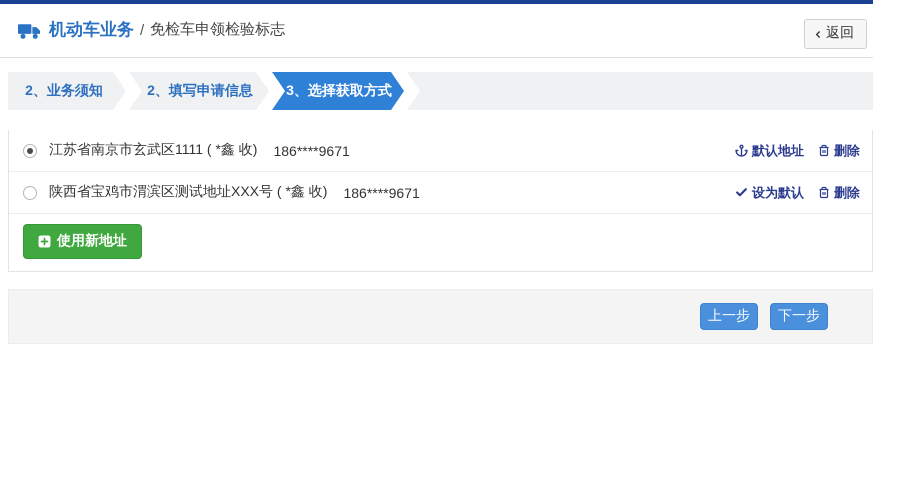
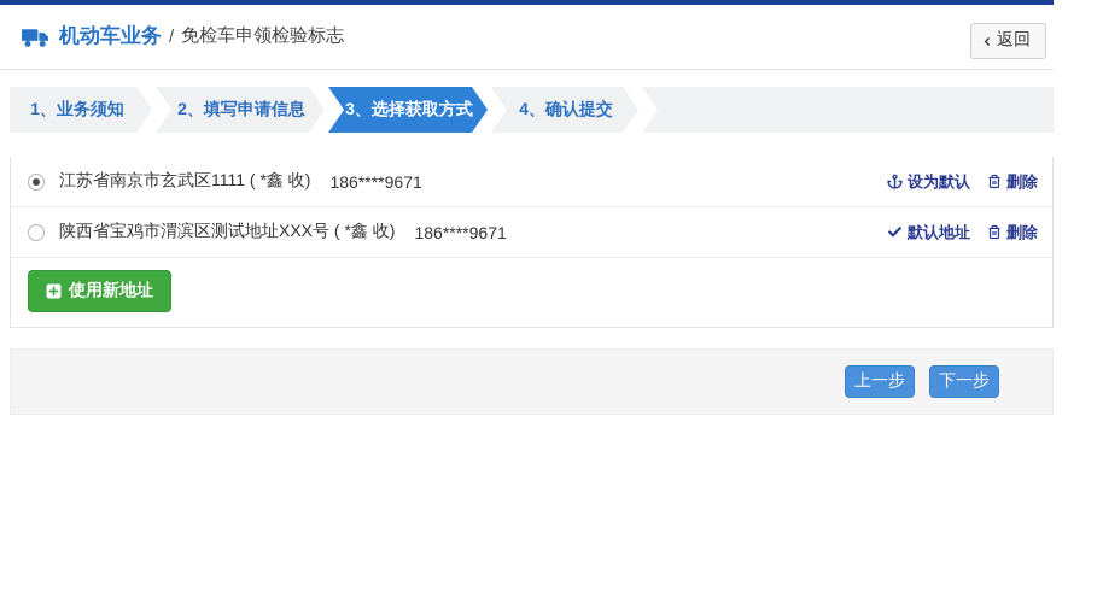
  机动车业务
  /
  免检车申领检验标志
  返回
- 2、业务须知
+ 1、业务须知
  2、填写申请信息
  3、选择获取方式
+ 4、确认提交
  江苏省南京市玄武区1111 ( *鑫 收)
  186****9671
- 默认地址
+ 设为默认
  删除
  陕西省宝鸡市渭滨区测试地址XXX号 ( *鑫 收)
  186****9671
- 设为默认
+ 默认地址
  删除
  使用新地址
  上一步
  下一步
